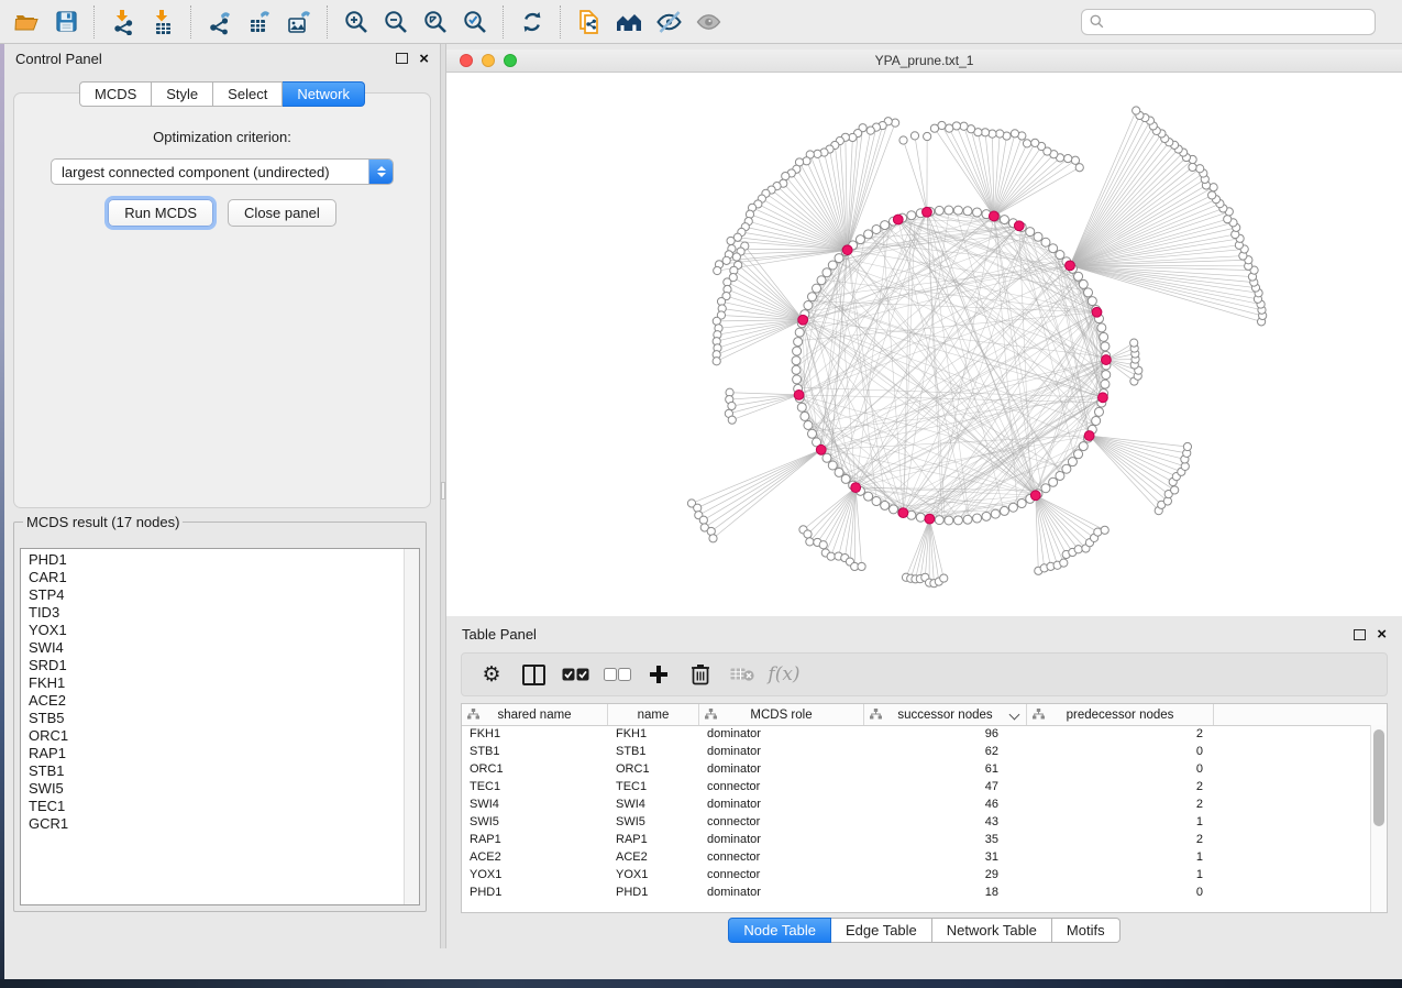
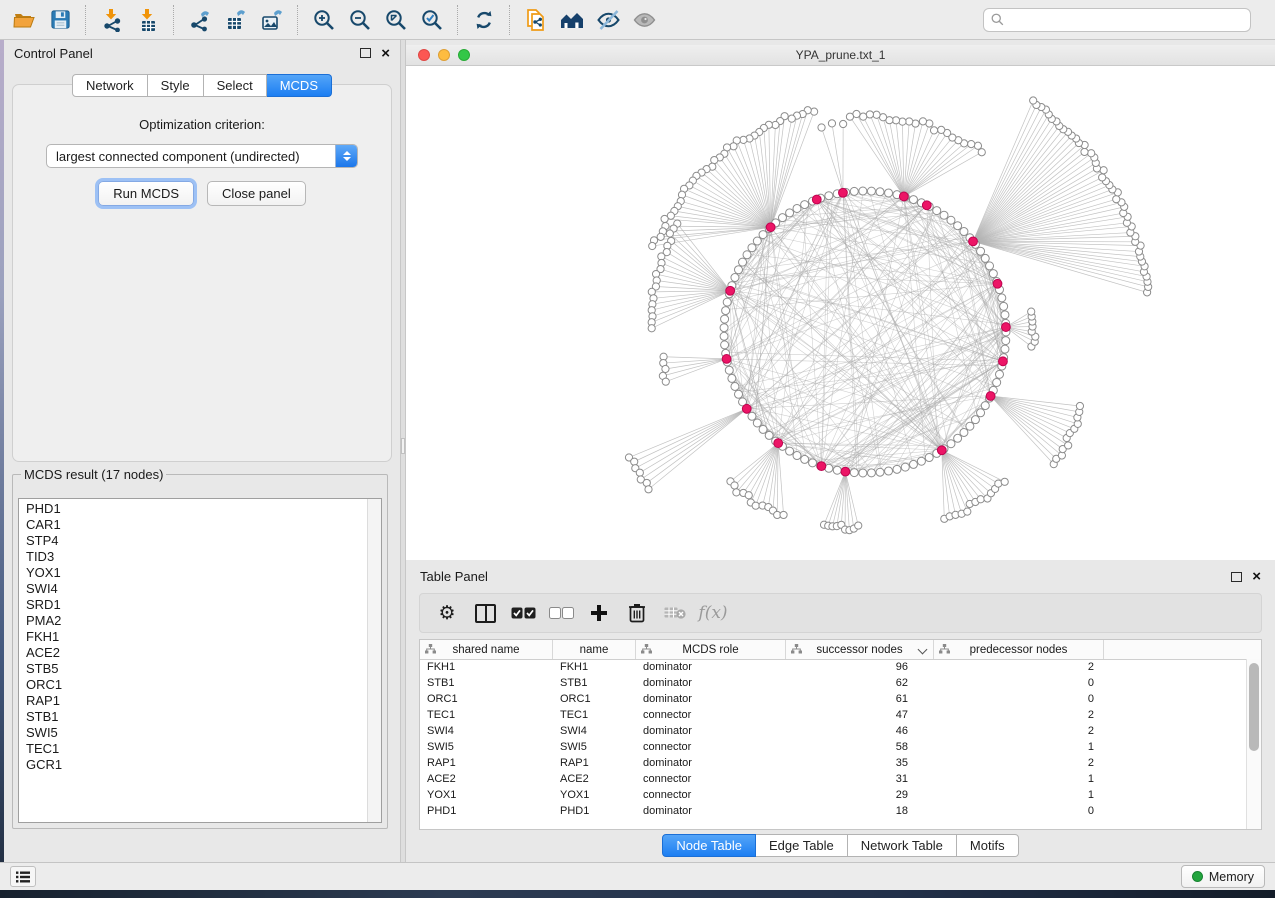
  Control Panel
  ×
- MCDS
+ Network
  Style
  Select
- Network
+ MCDS
  Optimization criterion:
  largest connected component (undirected)
  Run MCDS
  Close panel
  MCDS result (17 nodes)
  PHD1
  CAR1
  STP4
  TID3
  YOX1
  SWI4
  SRD1
+ PMA2
  FKH1
  ACE2
  STB5
  ORC1
  RAP1
  STB1
  SWI5
  TEC1
  GCR1
  YPA_prune.txt_1
  Table Panel
  ×
  ⚙
  f(x)
  shared name
  name
  MCDS role
  successor nodes
  predecessor nodes
  FKH1
  FKH1
  dominator
  96
  2
  STB1
  STB1
  dominator
  62
  0
  ORC1
  ORC1
  dominator
  61
  0
  TEC1
  TEC1
  connector
  47
  2
  SWI4
  SWI4
  dominator
  46
  2
  SWI5
  SWI5
  connector
- 43
+ 58
  1
  RAP1
  RAP1
  dominator
  35
  2
  ACE2
  ACE2
  connector
  31
  1
  YOX1
  YOX1
  connector
  29
  1
  PHD1
  PHD1
  dominator
  18
  0
  Node Table
  Edge Table
  Network Table
  Motifs
+ Memory
